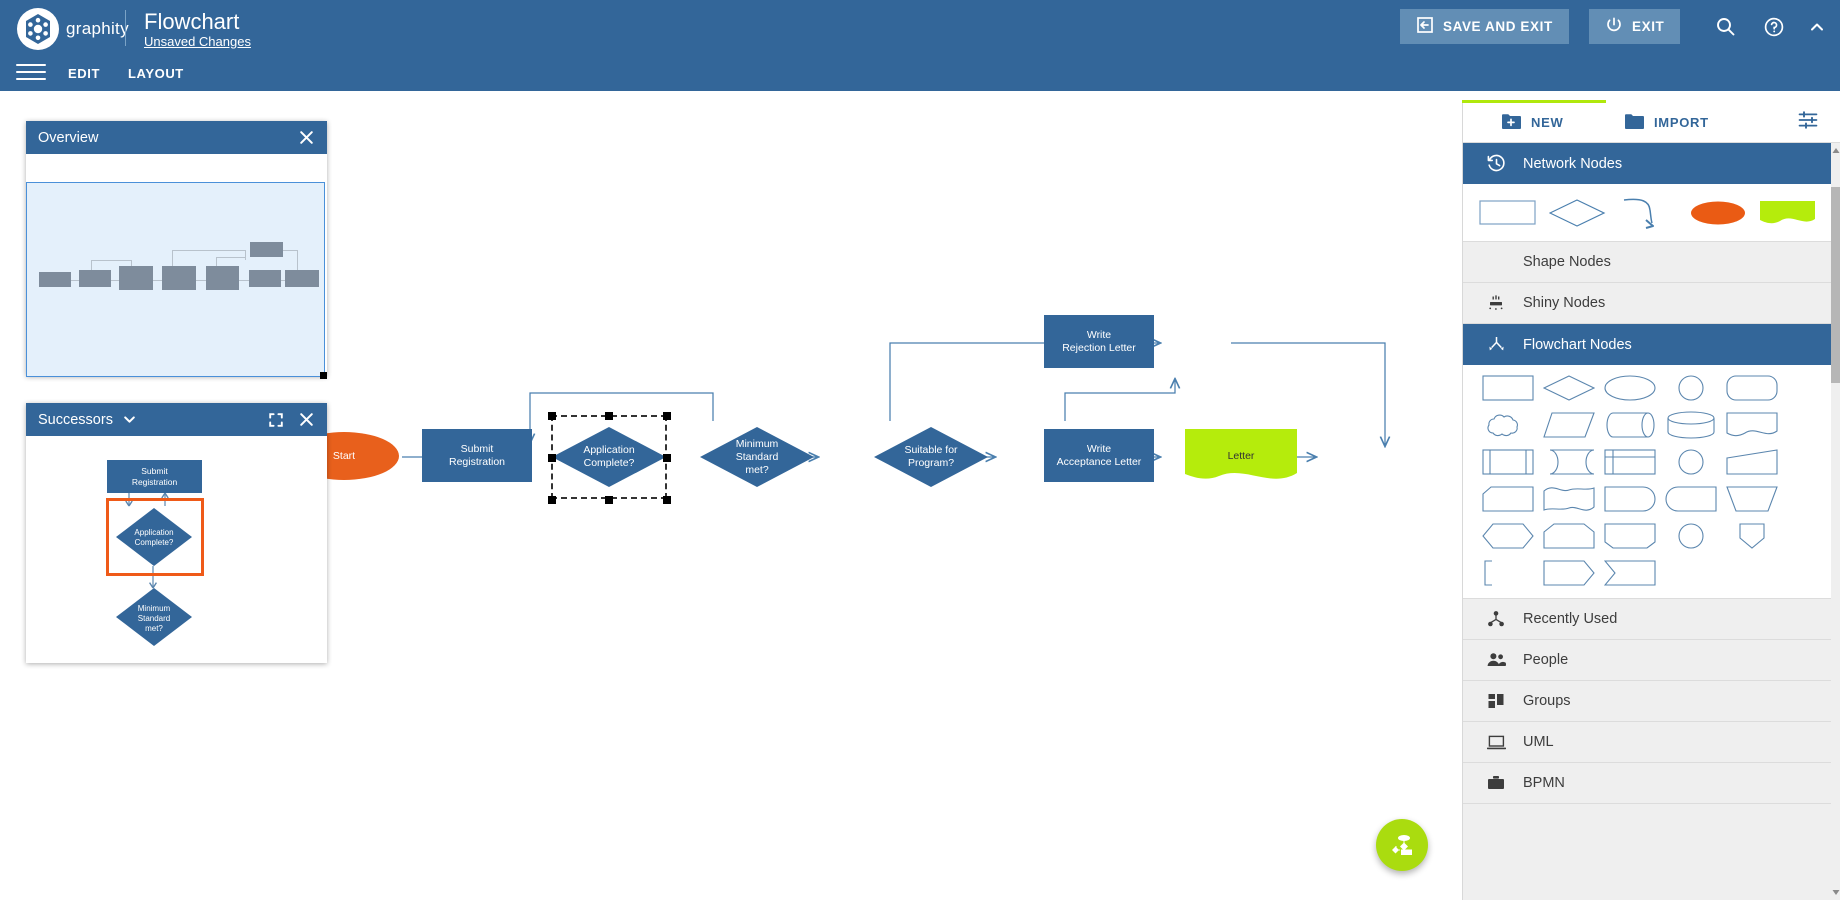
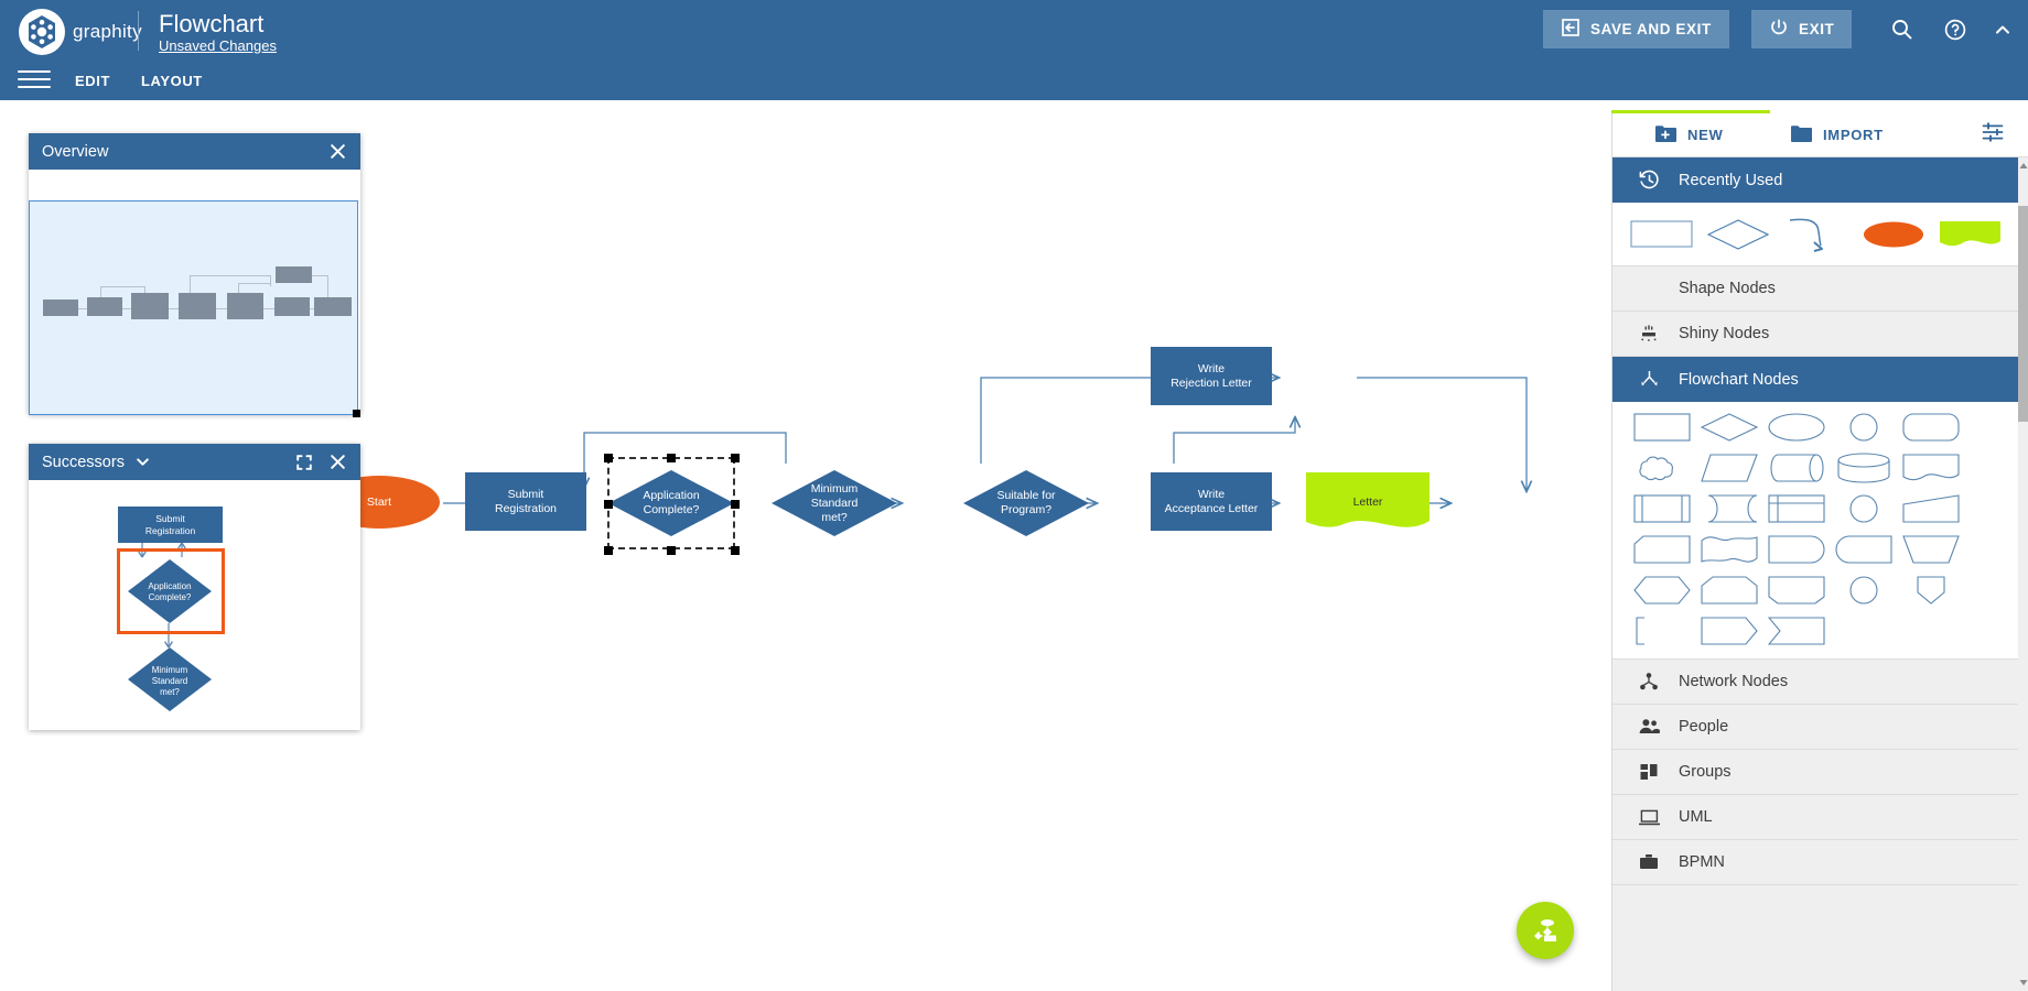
  graphit
  Flowchart
  Unsaved Changes
  SAVE AND EXIT
  EXIT
  EDIT
  LAYOUT
  Start
  Submit
  Registration
  Application
  Complete?
  Minimum
  Standard
  met?
  Suitable for
  Program?
  Write
  Rejection Letter
  Write
  Acceptance Letter
  Letter
  Overview
  Successors
  Submit
  Registration
  Application
  Complete?
  Minimum
  Standard
  met?
  NEW
  IMPORT
- Network Nodes
+ Recently Used
  Shape Nodes
  Shiny Nodes
  Flowchart Nodes
- Recently Used
+ Network Nodes
  People
  Groups
  UML
  BPMN
